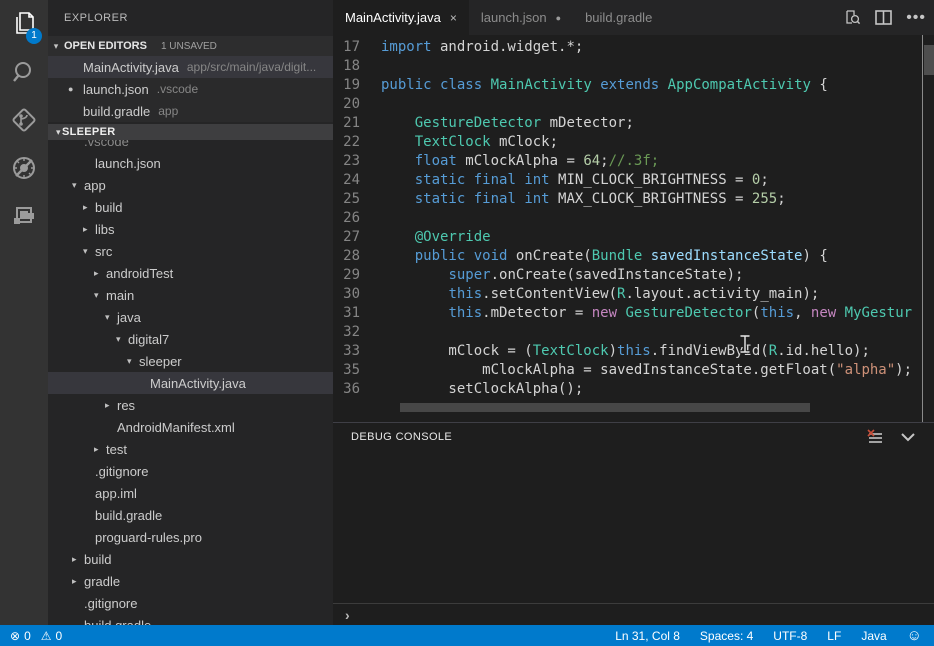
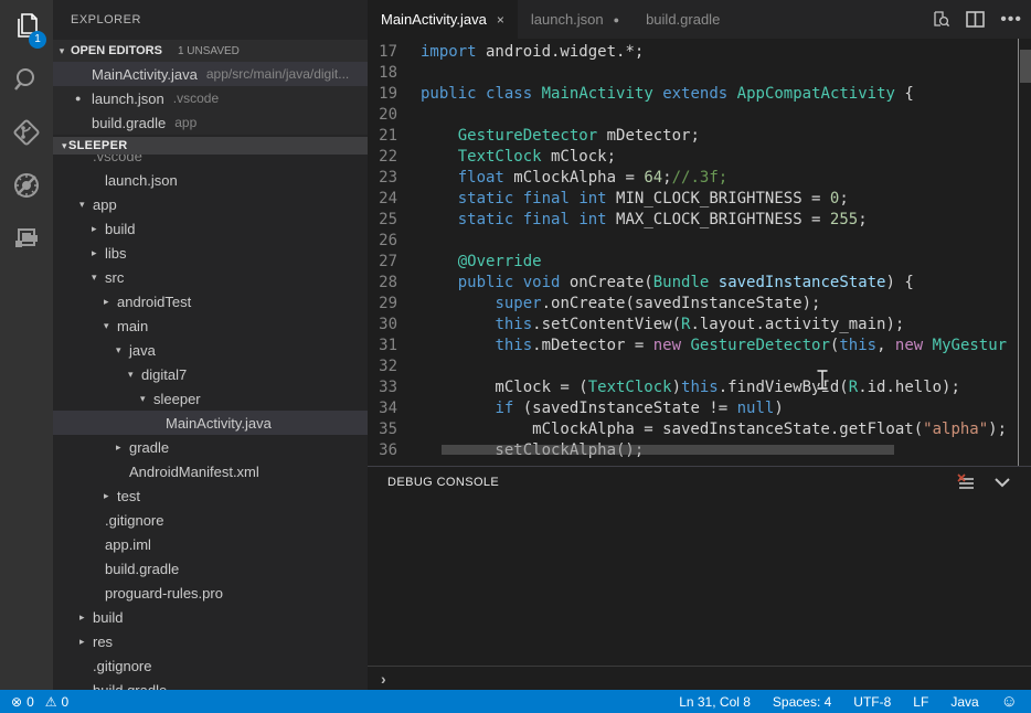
  1
  EXPLORER
  ▾
  OPEN EDITORS
  1 UNSAVED
  MainActivity.java
  app/src/main/java/digit...
  ●
  launch.json
  .vscode
  build.gradle
  app
  ▾
  SLEEPER
  .vscode
  launch.json
  ▾
  app
  ▸
  build
  ▸
  libs
  ▾
  src
  ▸
  androidTest
  ▾
  main
  ▾
  java
  ▾
  digital7
  ▾
  sleeper
  MainActivity.java
  ▸
- res
+ gradle
  AndroidManifest.xml
  ▸
  test
  .gitignore
  app.iml
  build.gradle
  proguard-rules.pro
  ▸
  build
  ▸
- gradle
+ res
  .gitignore
  MainActivity.java
  ×
  launch.json
  ●
  build.gradle
  •••
  17 import android.widget.*;
  18
  19 public class MainActivity extends AppCompatActivity {
  20
  21 GestureDetector mDetector;
  22 TextClock mClock;
  23 float mClockAlpha = 64;//.3f;
  24 static final int MIN_CLOCK_BRIGHTNESS = 0;
  25 static final int MAX_CLOCK_BRIGHTNESS = 255;
  26
  27 @Override
  28 public void onCreate(Bundle savedInstanceState) {
  29 super.onCreate(savedInstanceState);
  30 this.setContentView(R.layout.activity_main);
  31 this.mDetector = new GestureDetector(this, new MyGestur
  32
  33 mClock = (TextClock)this.findViewByd(R.id.hello);
+ 34 if (savedInstanceState != null)
  35 mClockAlpha = savedInstanceState.getFloat("alpha");
  36 setClockAlpha();
  DEBUG CONSOLE
  ›
  ⊗
  0
  ⚠
  0
  Ln 31, Col 8
  Spaces: 4
  UTF-8
  LF
  Java
  ☺
